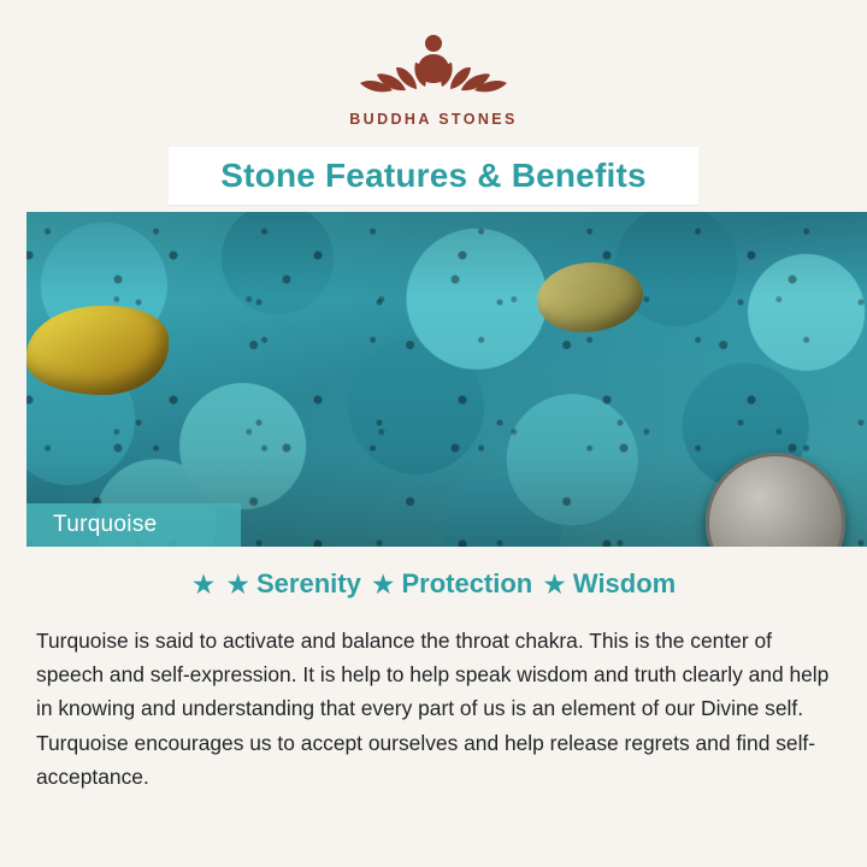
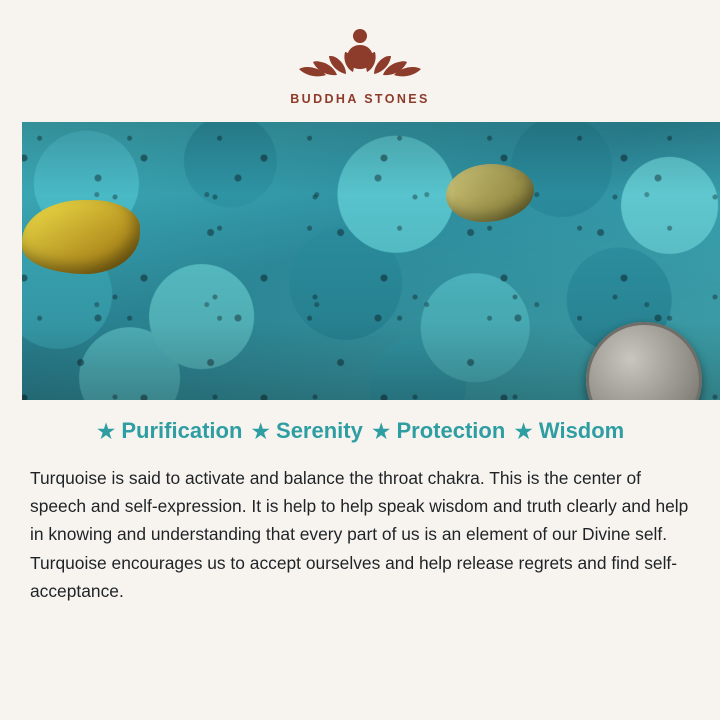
  BUDDHA STONES
- Stone Features & Benefits
- Turquoise
  ★
+ Purification
  ★
  Serenity
  ★
  Protection
  ★
  Wisdom
  Turquoise is said to activate and balance the throat chakra. This is the center of speech and self-expression. It is help to help speak wisdom and truth clearly and help in knowing and understanding that every part of us is an element of our Divine self. Turquoise encourages us to accept ourselves and help release regrets and find self-acceptance.
